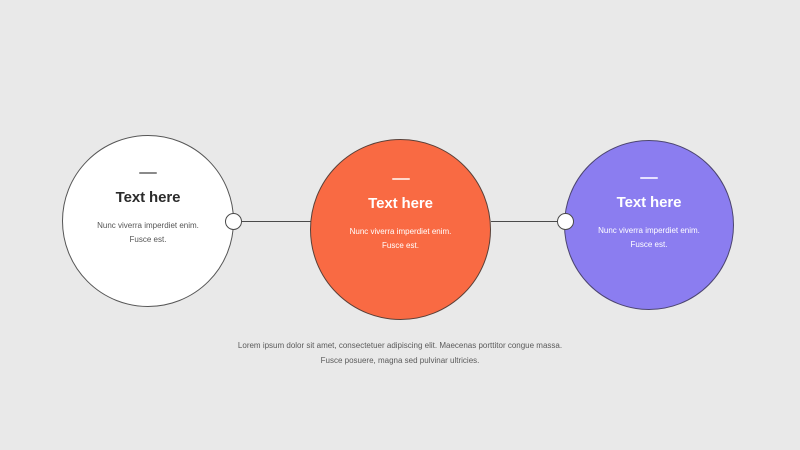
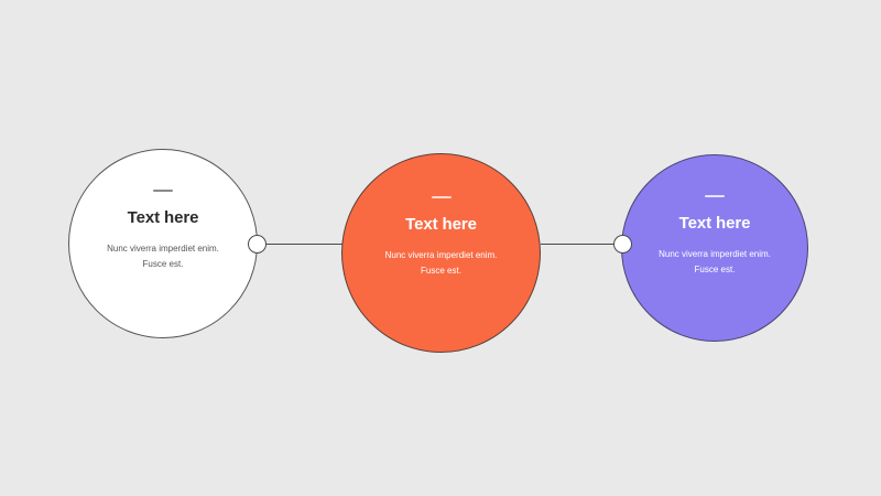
  Text here
  Nunc viverra imperdiet enim. Fusce est.
  Text here
  Nunc viverra imperdiet enim. Fusce est.
  Text here
  Nunc viverra imperdiet enim. Fusce est.
- Lorem ipsum dolor sit amet, consectetuer adipiscing elit. Maecenas porttitor congue massa. Fusce posuere, magna sed pulvinar ultricies.
